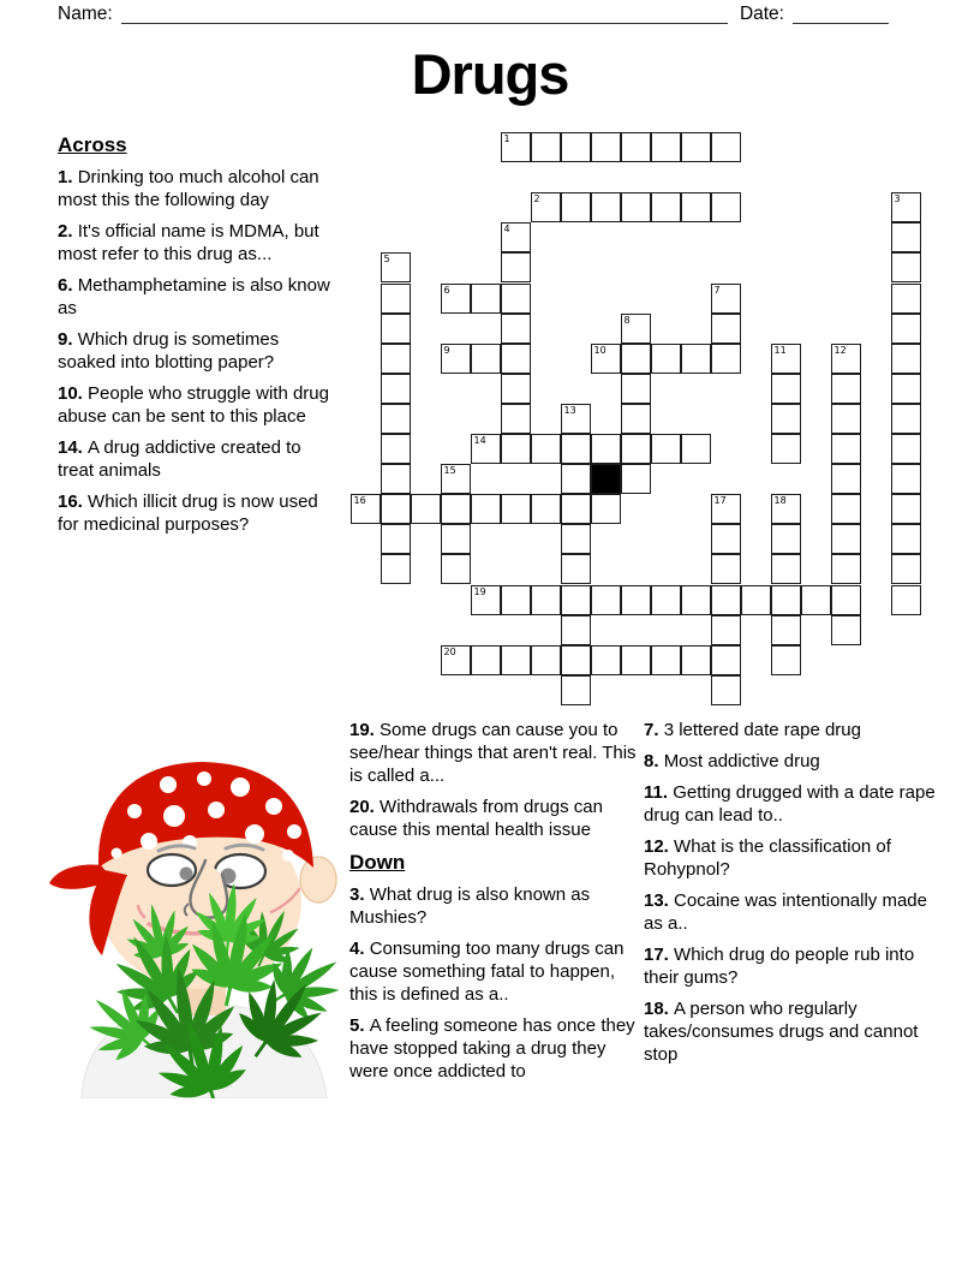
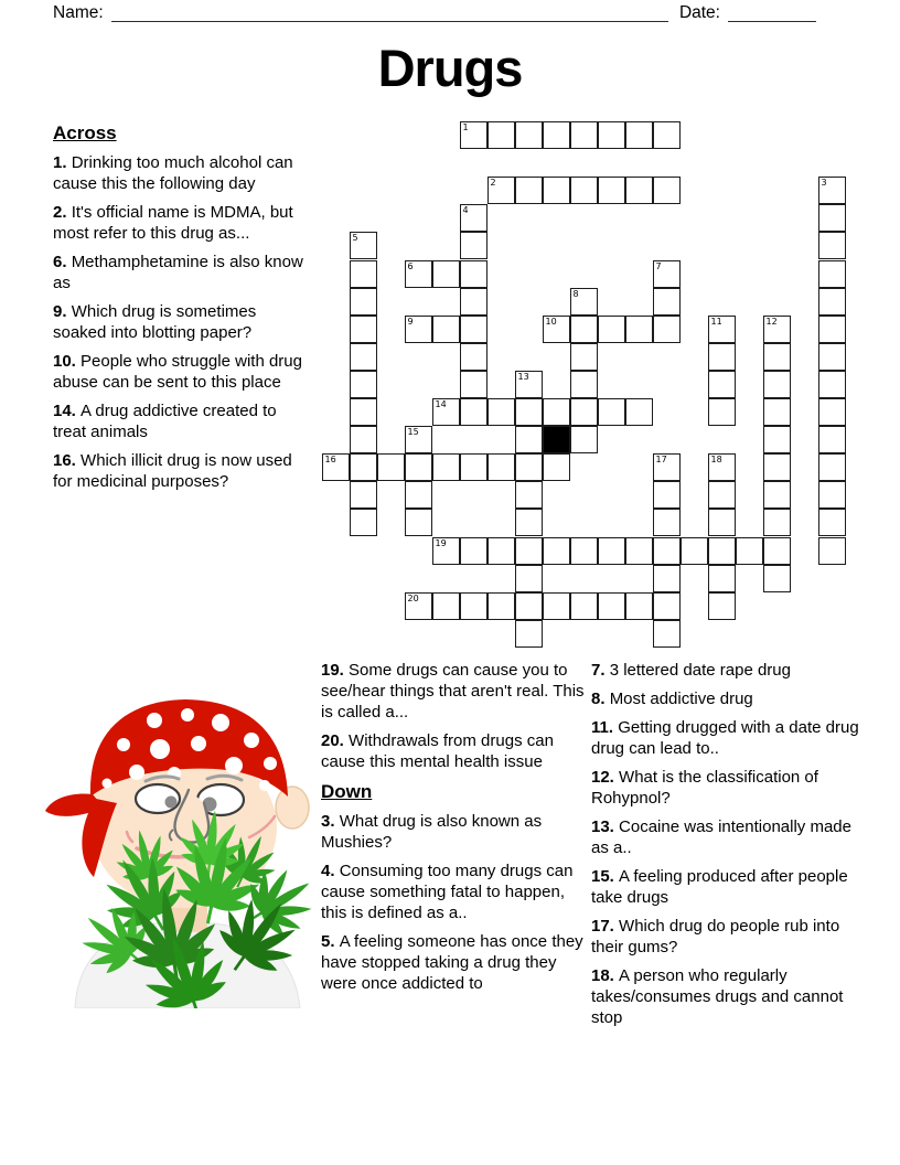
  Name:
  Date:
  Drugs
  Across
- 1. Drinking too much alcohol can most this the following day
+ 1. Drinking too much alcohol can cause this the following day
  2. It's official name is MDMA, but most refer to this drug as...
  6. Methamphetamine is also know as
  9. Which drug is sometimes soaked into blotting paper?
  10. People who struggle with drug abuse can be sent to this place
  14. A drug addictive created to treat animals
  16. Which illicit drug is now used for medicinal purposes?
  1
  2
  6
  9
  10
  14
  16
  19
  20
  3
  4
  5
  7
  8
  11
  12
  13
  15
  17
  18
  19. Some drugs can cause you to see/hear things that aren't real. This is called a...
  20. Withdrawals from drugs can cause this mental health issue
  Down
  3. What drug is also known as Mushies?
  4. Consuming too many drugs can cause something fatal to happen, this is defined as a..
  5. A feeling someone has once they have stopped taking a drug they were once addicted to
  7. 3 lettered date rape drug
  8. Most addictive drug
- 11. Getting drugged with a date rape drug can lead to..
+ 11. Getting drugged with a date drug drug can lead to..
  12. What is the classification of Rohypnol?
  13. Cocaine was intentionally made as a..
+ 15. A feeling produced after people take drugs
  17. Which drug do people rub into their gums?
  18. A person who regularly takes/consumes drugs and cannot stop
